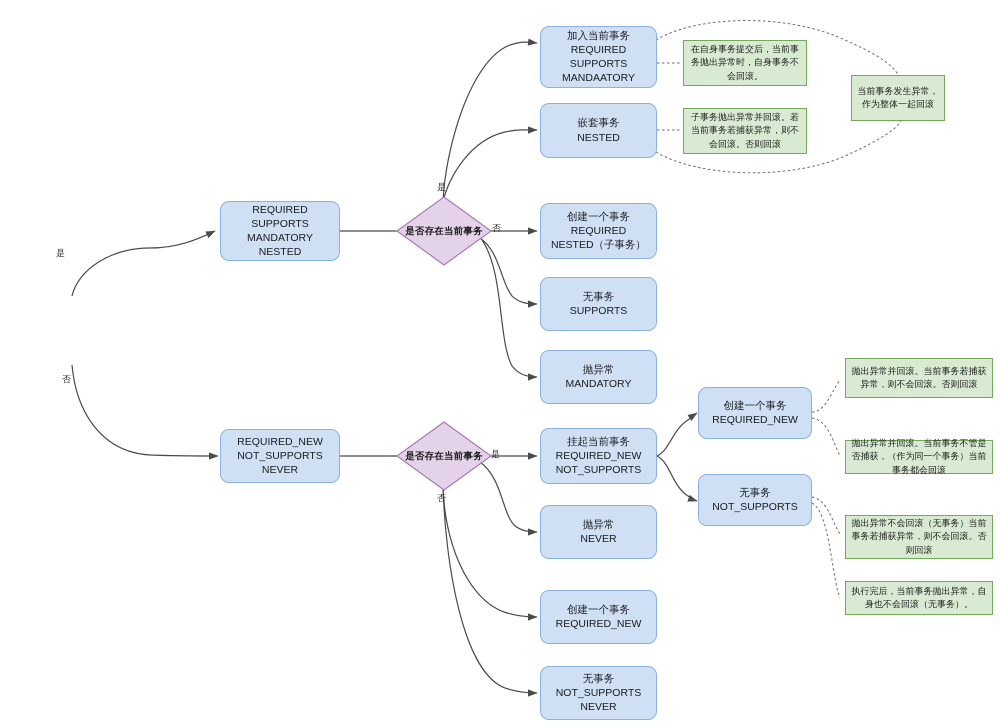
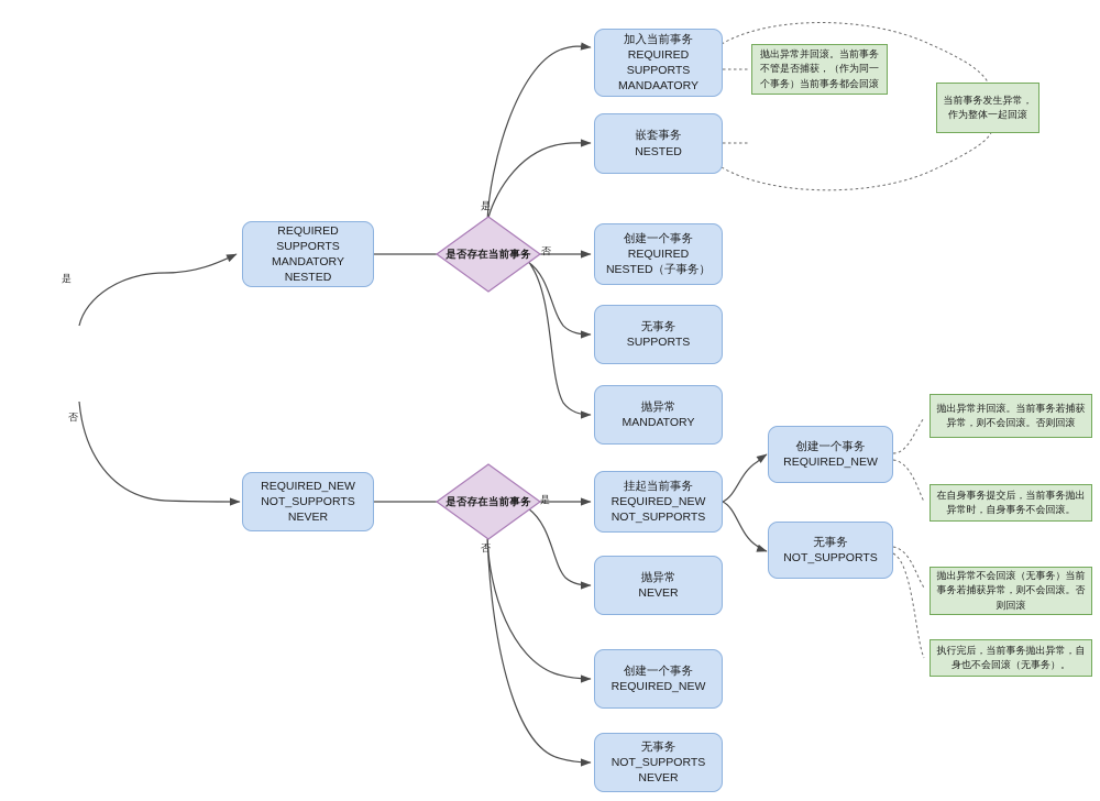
  是否存在当前事务
  是否存在当前事务
  REQUIRED
  SUPPORTS
  MANDATORY
  NESTED
  REQUIRED_NEW
  NOT_SUPPORTS
  NEVER
  加入当前事务
  REQUIRED
  SUPPORTS
  MANDAATORY
  嵌套事务
  NESTED
  创建一个事务
  REQUIRED
  NESTED（子事务）
  无事务
  SUPPORTS
  抛异常
  MANDATORY
  挂起当前事务
  REQUIRED_NEW
  NOT_SUPPORTS
  抛异常
  NEVER
  创建一个事务
  REQUIRED_NEW
  无事务
  NOT_SUPPORTS
  创建一个事务
  REQUIRED_NEW
  无事务
  NOT_SUPPORTS
  NEVER
- 在自身事务提交后，当前事务抛出异常时，自身事务不会回滚。
+ 抛出异常并回滚。当前事务不管是否捕获，（作为同一个事务）当前事务都会回滚
- 子事务抛出异常并回滚。若当前事务若捕获异常，则不会回滚。否则回滚
  当前事务发生异常，作为整体一起回滚
  抛出异常并回滚。当前事务若捕获异常，则不会回滚。否则回滚
- 抛出异常并回滚。当前事务不管是否捕获，（作为同一个事务）当前事务都会回滚
+ 在自身事务提交后，当前事务抛出异常时，自身事务不会回滚。
  抛出异常不会回滚（无事务）当前事务若捕获异常，则不会回滚。否则回滚
  执行完后，当前事务抛出异常，自身也不会回滚（无事务）。
  是
  否
  是
  否
  是
  否
